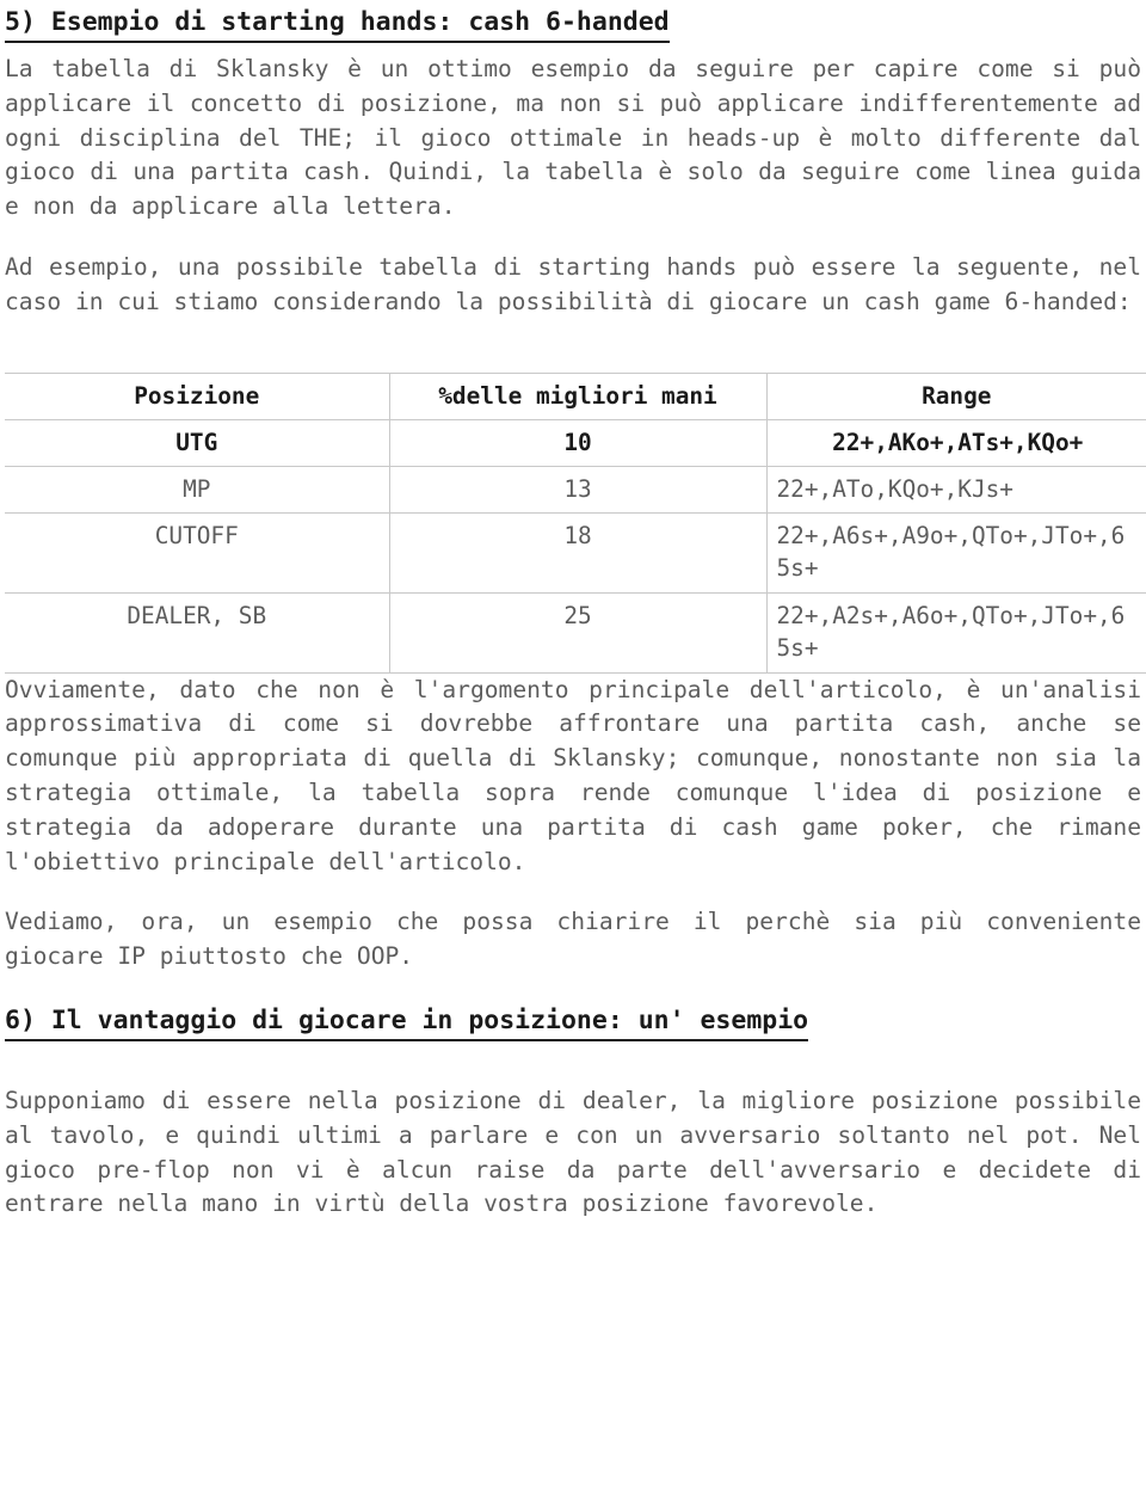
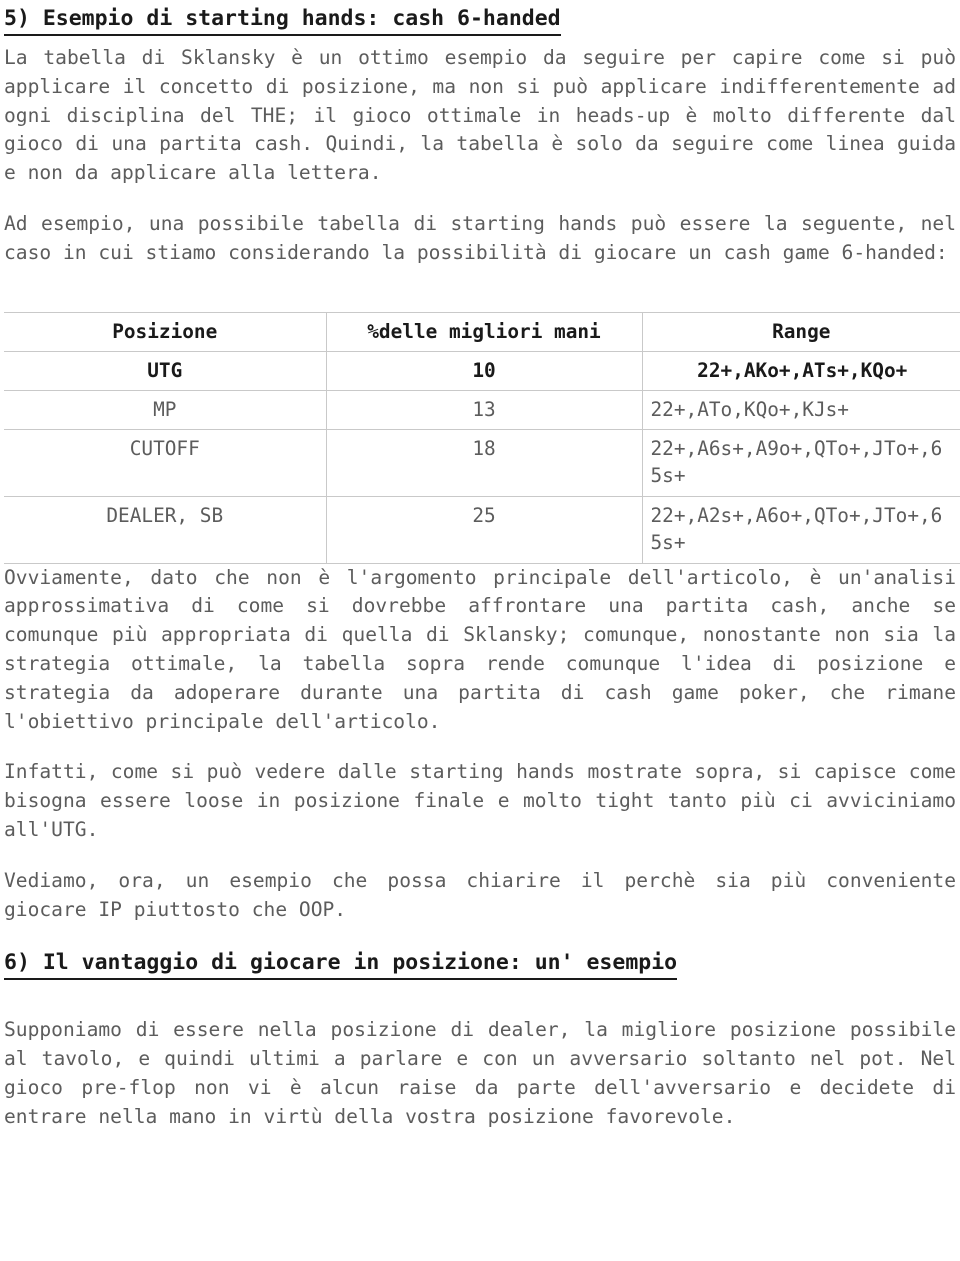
  5) Esempio di starting hands: cash 6-handed
  La tabella di Sklansky è un ottimo esempio da seguire per capire come si può applicare il concetto di posizione, ma non si può applicare indifferentemente ad ogni disciplina del THE; il gioco ottimale in heads-up è molto differente dal gioco di una partita cash. Quindi, la tabella è solo da seguire come linea guida e non da applicare alla lettera.
  Ad esempio, una possibile tabella di starting hands può essere la seguente, nel caso in cui stiamo considerando la possibilità di giocare un cash game 6-handed:
  Posizione	%delle migliori mani	Range
  UTG	10	22+,AKo+,ATs+,KQo+
  MP	13	22+,ATo,KQo+,KJs+
  CUTOFF	18	22+,A6s+,A9o+,QTo+,JTo+,65s+
  DEALER, SB	25	22+,A2s+,A6o+,QTo+,JTo+,65s+
  Ovviamente, dato che non è l'argomento principale dell'articolo, è un'analisi approssimativa di come si dovrebbe affrontare una partita cash, anche se comunque più appropriata di quella di Sklansky; comunque, nonostante non sia la strategia ottimale, la tabella sopra rende comunque l'idea di posizione e strategia da adoperare durante una partita di cash game poker, che rimane l'obiettivo principale dell'articolo.
+ Infatti, come si può vedere dalle starting hands mostrate sopra, si capisce come bisogna essere loose in posizione finale e molto tight tanto più ci avviciniamo all'UTG.
  Vediamo, ora, un esempio che possa chiarire il perchè sia più conveniente giocare IP piuttosto che OOP.
  6) Il vantaggio di giocare in posizione: un' esempio
  Supponiamo di essere nella posizione di dealer, la migliore posizione possibile al tavolo, e quindi ultimi a parlare e con un avversario soltanto nel pot. Nel gioco pre-flop non vi è alcun raise da parte dell'avversario e decidete di entrare nella mano in virtù della vostra posizione favorevole.
